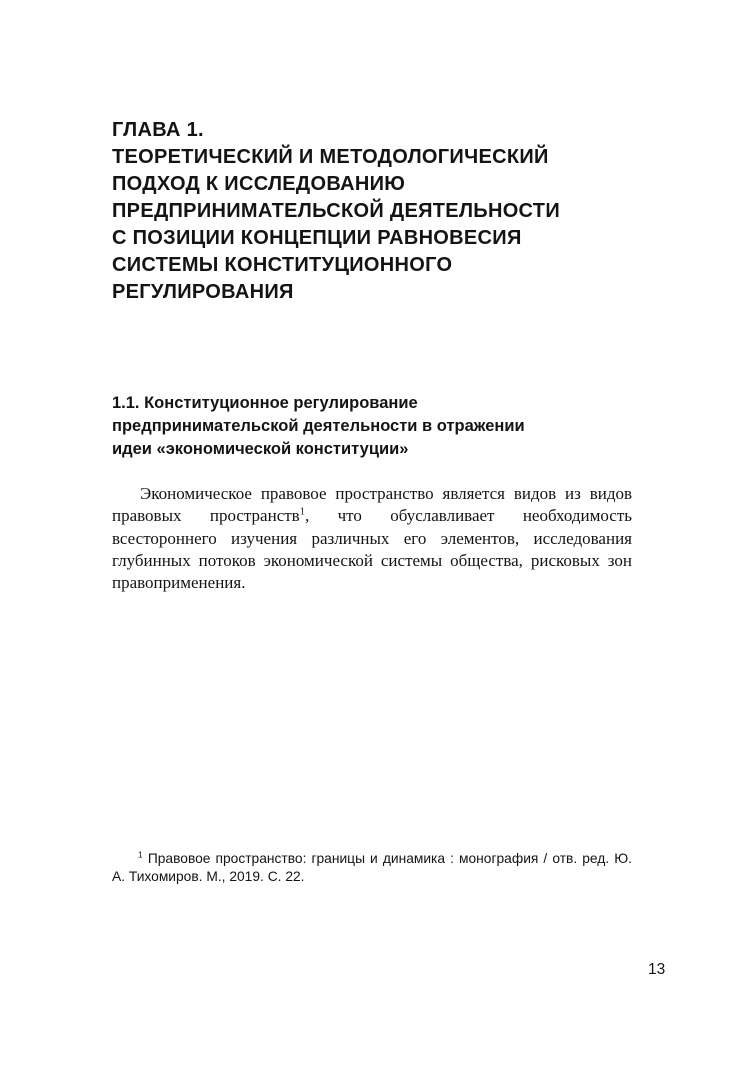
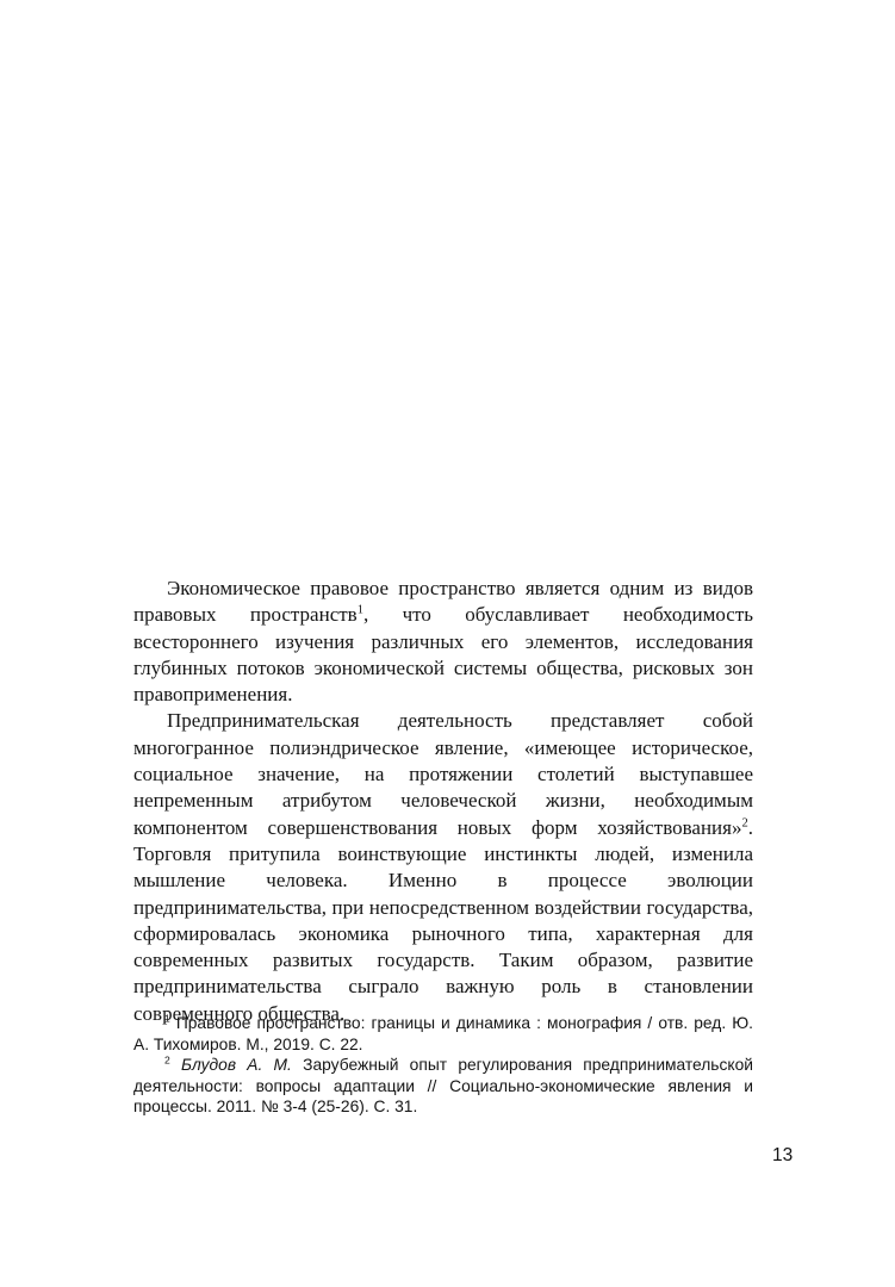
- ГЛАВА 1.
- ТЕОРЕТИЧЕСКИЙ И МЕТОДОЛОГИЧЕСКИЙ
- ПОДХОД К ИССЛЕДОВАНИЮ
- ПРЕДПРИНИМАТЕЛЬСКОЙ ДЕЯТЕЛЬНОСТИ
- С ПОЗИЦИИ КОНЦЕПЦИИ РАВНОВЕСИЯ
- СИСТЕМЫ КОНСТИТУЦИОННОГО
- РЕГУЛИРОВАНИЯ
- 1.1. Конституционное регулирование
- предпринимательской деятельности в отражении
- идеи «экономической конституции»
- Экономическое правовое пространство является видов из видов правовых пространств1, что обуславливает необходимость всестороннего изучения различных его элементов, исследования глубинных потоков экономической системы общества, рисковых зон правоприменения.
+ Экономическое правовое пространство является одним из видов правовых пространств1, что обуславливает необходимость всестороннего изучения различных его элементов, исследования глубинных потоков экономической системы общества, рисковых зон правоприменения.
+ Предпринимательская деятельность представляет собой многогранное полиэндрическое явление, «имеющее историческое, социальное значение, на протяжении столетий выступавшее непременным атрибутом человеческой жизни, необходимым компонентом совершенствования новых форм хозяйствования»2. Торговля притупила воинствующие инстинкты людей, изменила мышление человека. Именно в процессе эволюции предпринимательства, при непосредственном воздействии государства, сформировалась экономика рыночного типа, характерная для современных развитых государств. Таким образом, развитие предпринимательства сыграло важную роль в становлении современного общества.
  1 Правовое пространство: границы и динамика : монография / отв. ред. Ю. А. Тихомиров. М., 2019. С. 22.
+ 2 Блудов А. М. Зарубежный опыт регулирования предпринимательской деятельности: вопросы адаптации // Социально-экономические явления и процессы. 2011. № 3-4 (25-26). С. 31.
  13
